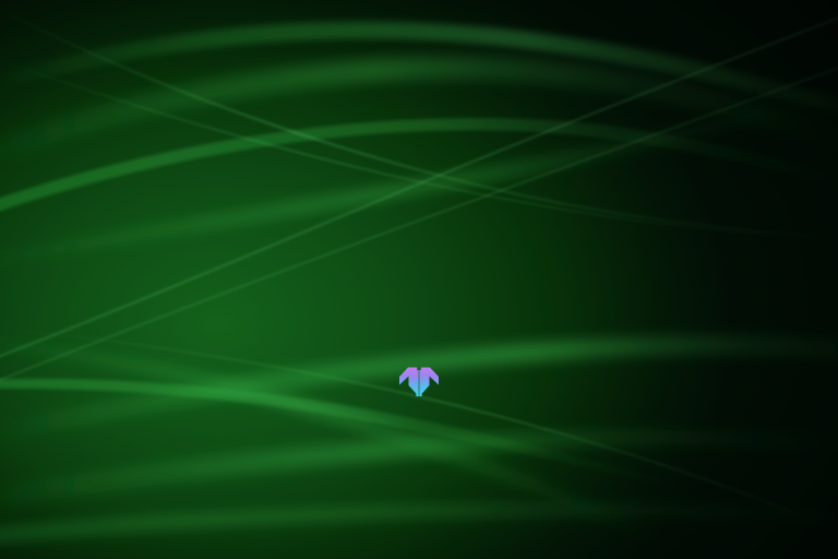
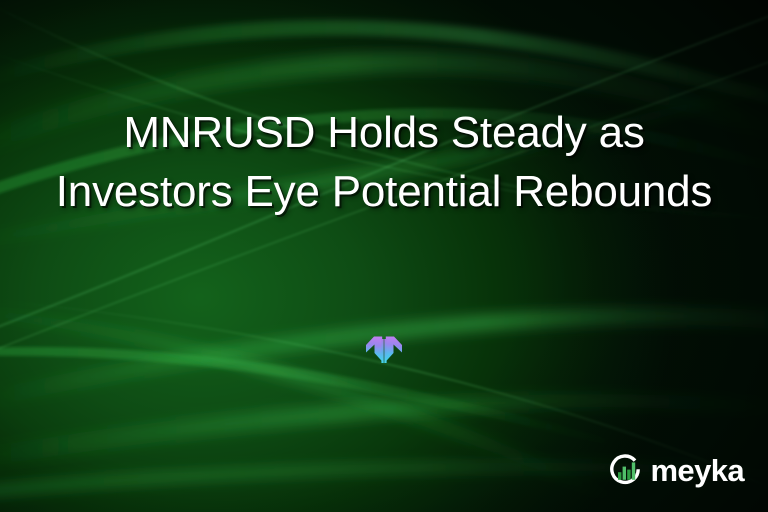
+ MNRUSD Holds Steady as Investors Eye Potential Rebounds
+ meyka
